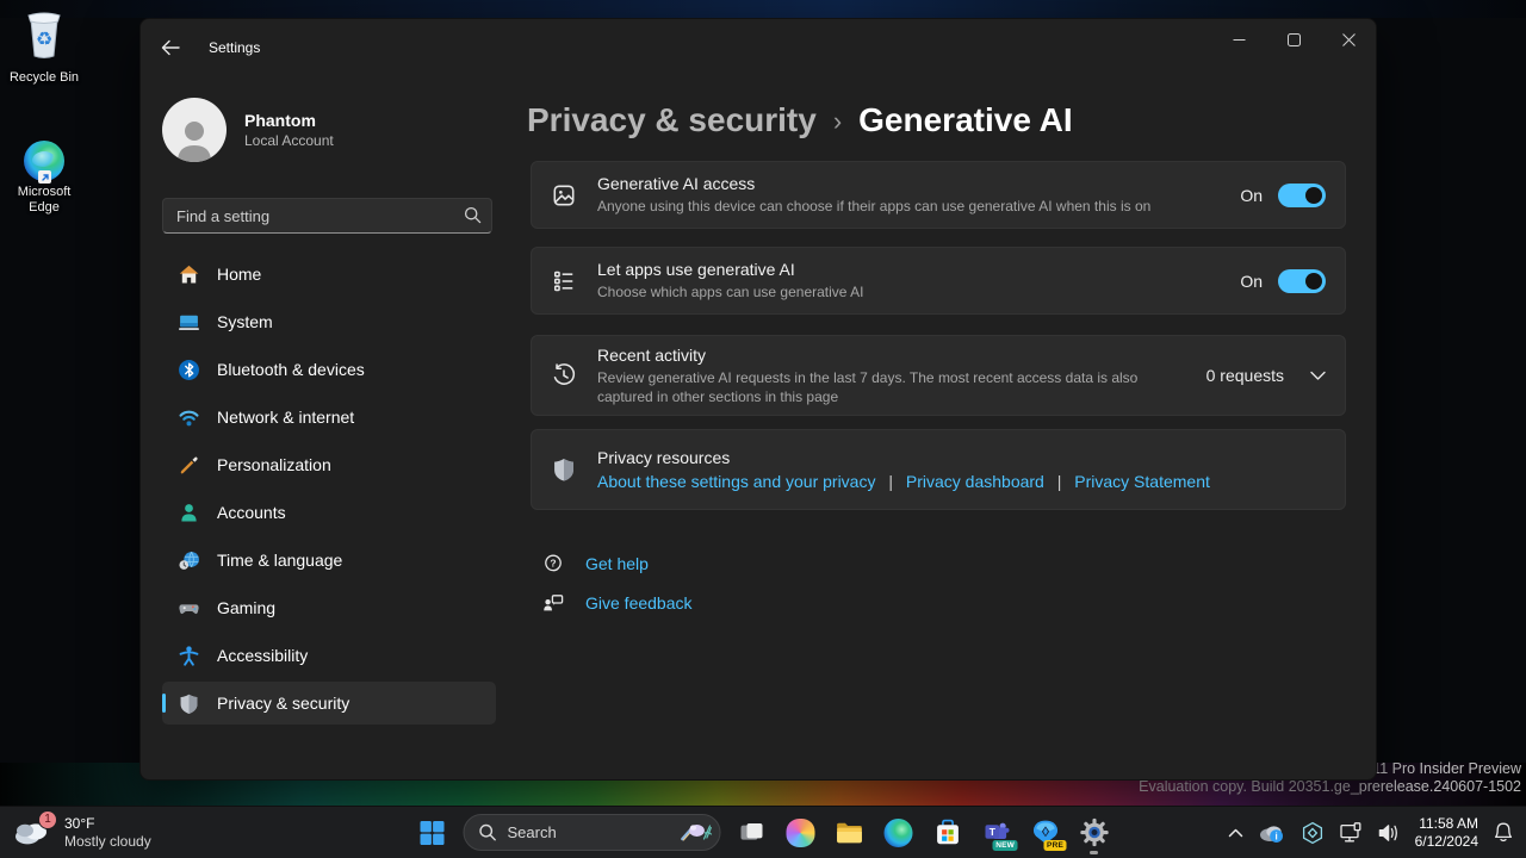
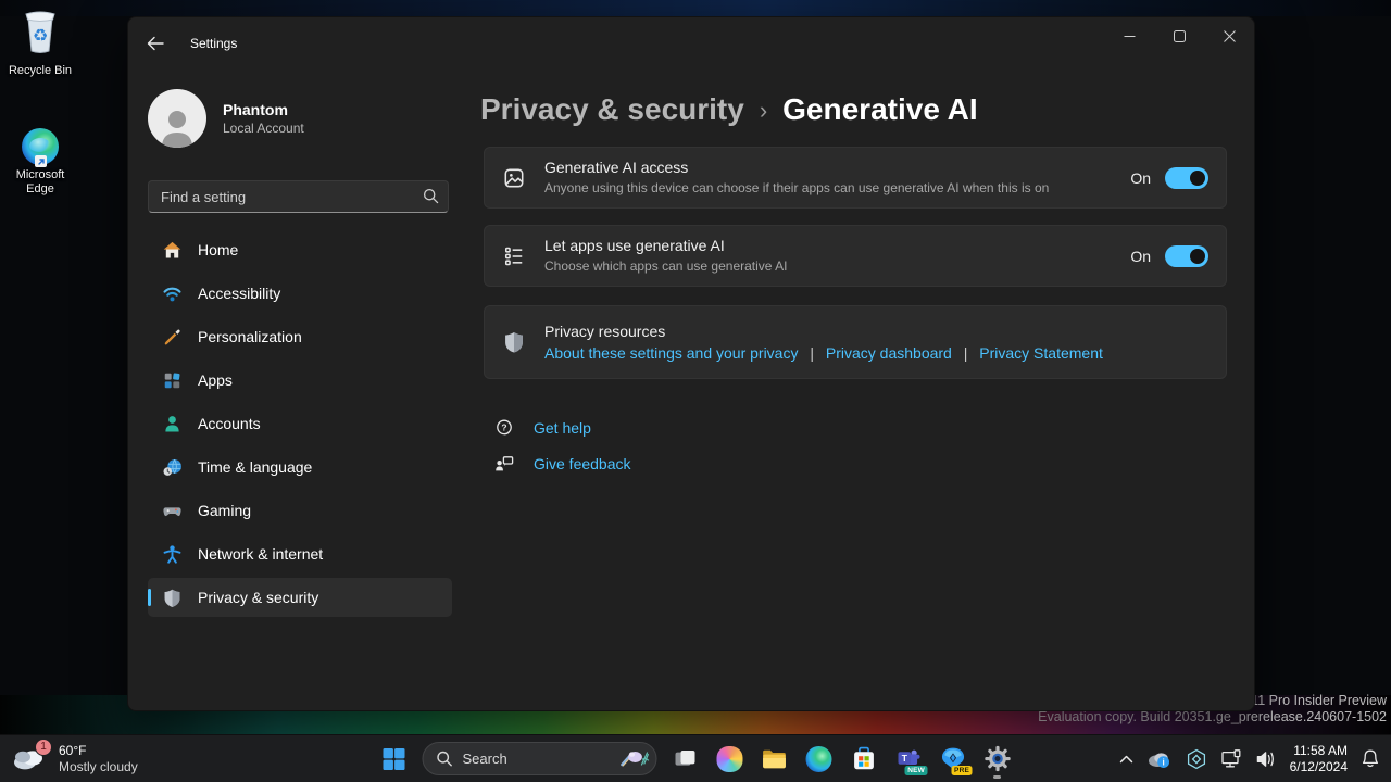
  Evaluation copy. Build 20351.ge_prerelease.240607-1502
  ♻
  Recycle Bin
  Microsoft Edge
  Settings
  Phantom
  Local Account
  Find a setting
  Home
- System
- Bluetooth & devices
- Network & internet
+ Accessibility
  Personalization
+ Apps
  Accounts
  Time & language
  Gaming
- Accessibility
+ Network & internet
  Privacy & security
  Privacy & security
  ›
  Generative AI
  Generative AI access
  Anyone using this device can choose if their apps can use generative AI when this is on
  On
  Let apps use generative AI
  Choose which apps can use generative AI
  On
- Recent activity
- Review generative AI requests in the last 7 days. The most recent access data is also captured in other sections in this page
- 0 requests
  Privacy resources
  About these settings and your privacy | Privacy dashboard | Privacy Statement
  ?
  Get help
  Give feedback
  1
- 30°F
+ 60°F
  Mostly cloudy
  Search
  T
  i
  11:58 AM
  6/12/2024
